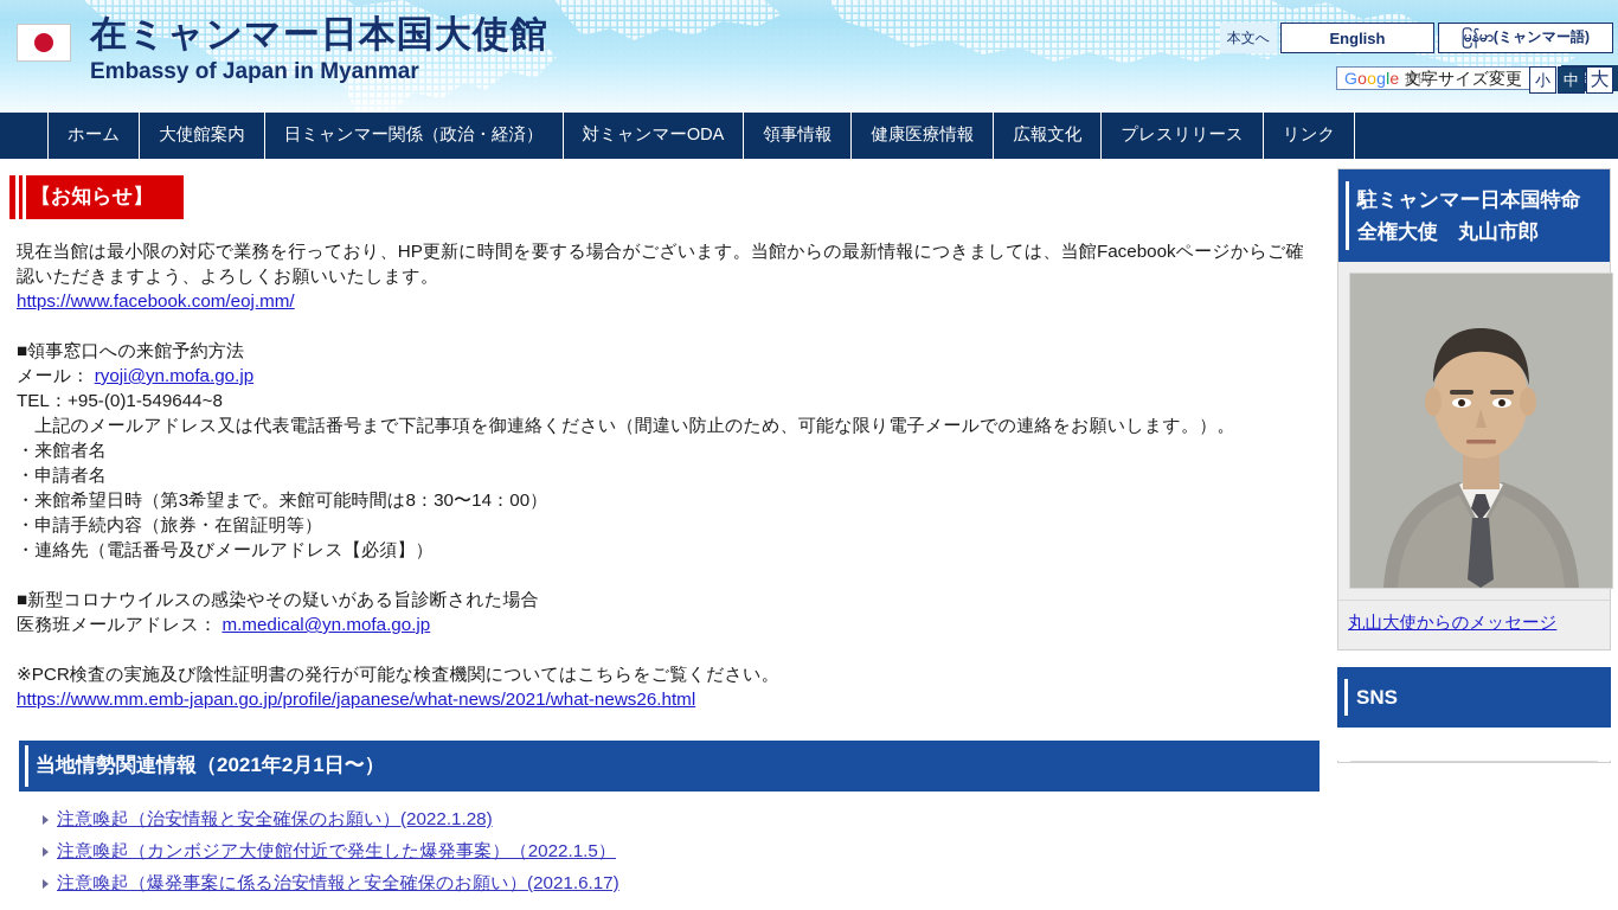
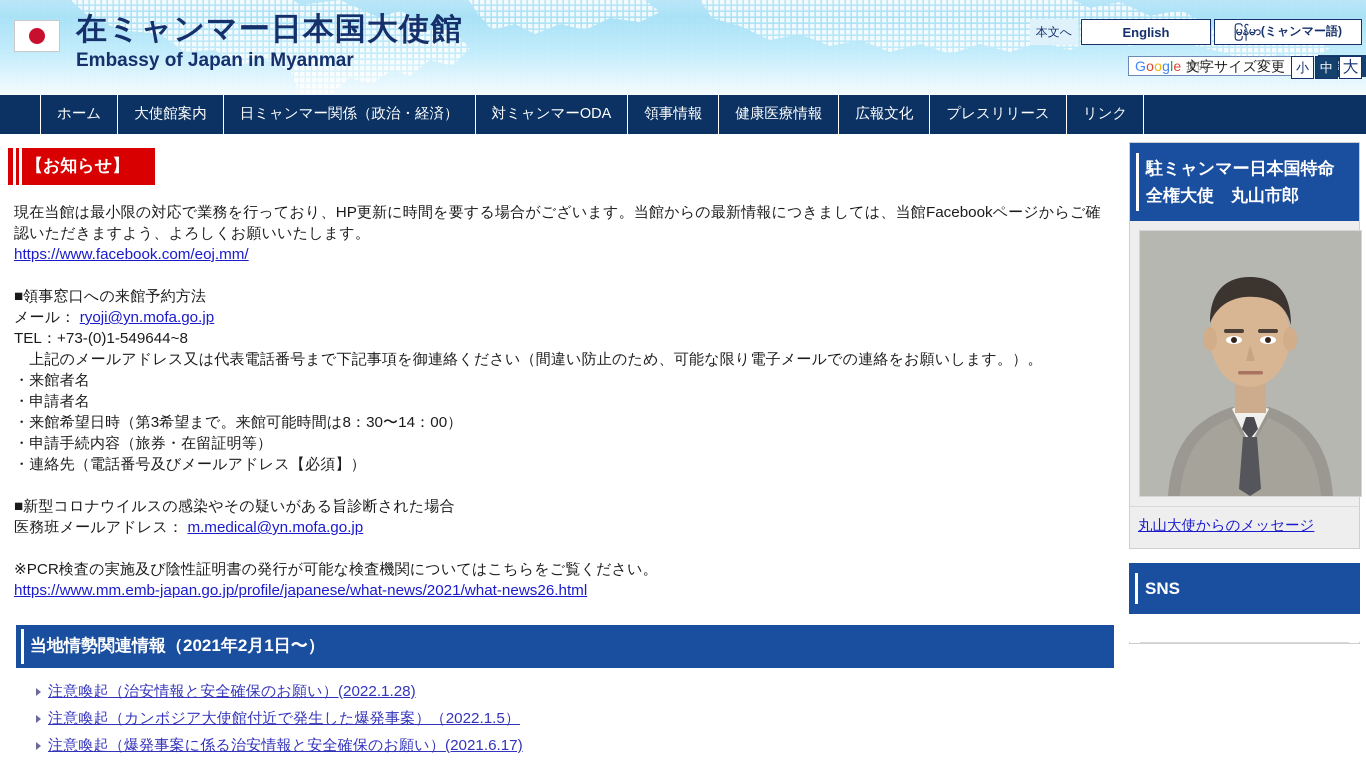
  在ミャンマー日本国大使館
  Embassy of Japan in Myanmar
  本文へ
  English
  မြန်မာ(ミャンマー語)
  Google
  提供
  文字サイズ変更
  小
  中
  大
  ホーム
  大使館案内
  日ミャンマー関係（政治・経済）
  対ミャンマーODA
  領事情報
  健康医療情報
  広報文化
  プレスリリース
  リンク
  【お知らせ】
  現在当館は最小限の対応で業務を行っており、HP更新に時間を要する場合がございます。当館からの最新情報につきましては、当館Facebookページからご確認いただきますよう、よろしくお願いいたします。
  https://www.facebook.com/eoj.mm/
  ■領事窓口への来館予約方法
  メール： ryoji@yn.mofa.go.jp
- TEL：+95-(0)1-549644~8
+ TEL：+73-(0)1-549644~8
  上記のメールアドレス又は代表電話番号まで下記事項を御連絡ください（間違い防止のため、可能な限り電子メールでの連絡をお願いします。）。
  ・来館者名
  ・申請者名
  ・来館希望日時（第3希望まで。来館可能時間は8：30〜14：00）
  ・申請手続内容（旅券・在留証明等）
  ・連絡先（電話番号及びメールアドレス【必須】）
  ■新型コロナウイルスの感染やその疑いがある旨診断された場合
  医務班メールアドレス： m.medical@yn.mofa.go.jp
  ※PCR検査の実施及び陰性証明書の発行が可能な検査機関についてはこちらをご覧ください。
  https://www.mm.emb-japan.go.jp/profile/japanese/what-news/2021/what-news26.html
  当地情勢関連情報（2021年2月1日〜）
  注意喚起（治安情報と安全確保のお願い）(2022.1.28)
  注意喚起（カンボジア大使館付近で発生した爆発事案）（2022.1.5）
  注意喚起（爆発事案に係る治安情報と安全確保のお願い）(2021.6.17)
  駐ミャンマー日本国特命全権大使 丸山市郎
  丸山大使からのメッセージ
  SNS
